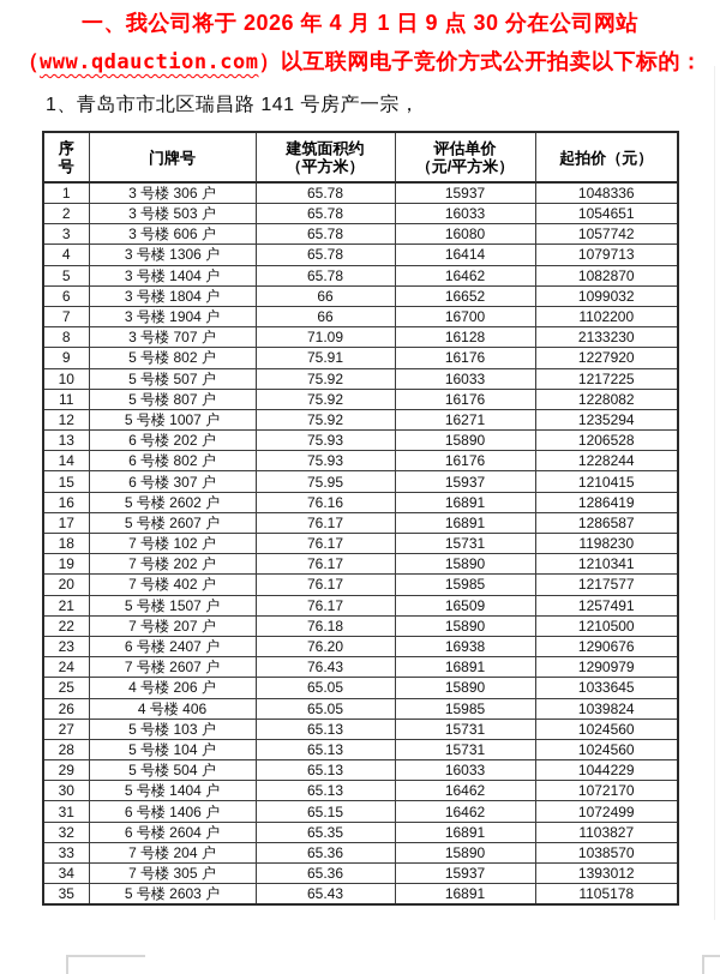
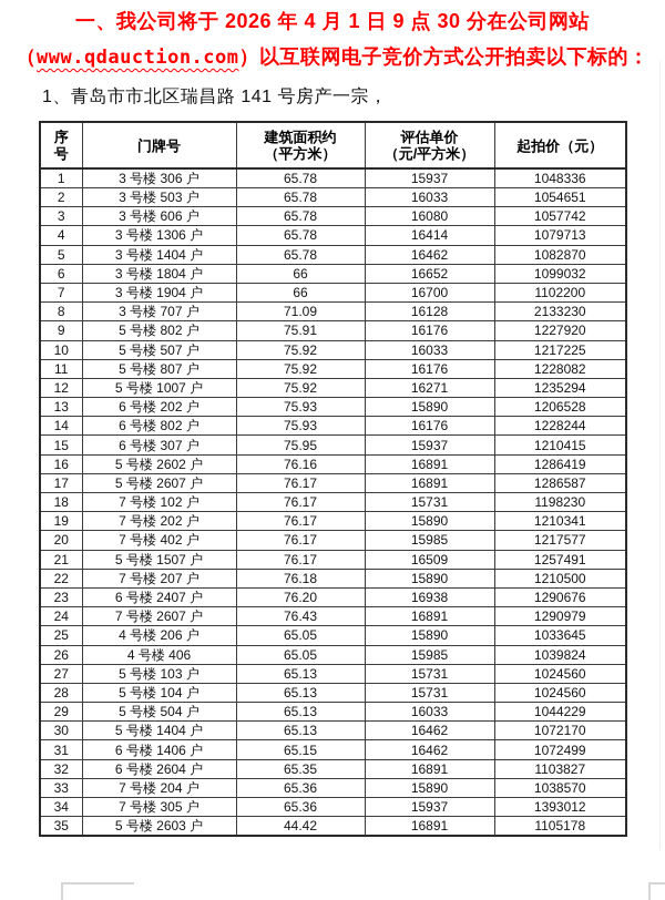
  一、我公司将于 2026 年 4 月 1 日 9 点 30 分在公司网站
  （www.qdauction.com）以互联网电子竞价方式公开拍卖以下标的：
  1、青岛市市北区瑞昌路 141 号房产一宗，
  序号	门牌号	建筑面积约（平方米）	评估单价（元/平方米）	起拍价（元）
  1	3 号楼 306 户	65.78	15937	1048336
  2	3 号楼 503 户	65.78	16033	1054651
  3	3 号楼 606 户	65.78	16080	1057742
  4	3 号楼 1306 户	65.78	16414	1079713
  5	3 号楼 1404 户	65.78	16462	1082870
  6	3 号楼 1804 户	66	16652	1099032
  7	3 号楼 1904 户	66	16700	1102200
  8	3 号楼 707 户	71.09	16128	2133230
  9	5 号楼 802 户	75.91	16176	1227920
  10	5 号楼 507 户	75.92	16033	1217225
  11	5 号楼 807 户	75.92	16176	1228082
  12	5 号楼 1007 户	75.92	16271	1235294
  13	6 号楼 202 户	75.93	15890	1206528
  14	6 号楼 802 户	75.93	16176	1228244
  15	6 号楼 307 户	75.95	15937	1210415
  16	5 号楼 2602 户	76.16	16891	1286419
  17	5 号楼 2607 户	76.17	16891	1286587
  18	7 号楼 102 户	76.17	15731	1198230
  19	7 号楼 202 户	76.17	15890	1210341
  20	7 号楼 402 户	76.17	15985	1217577
  21	5 号楼 1507 户	76.17	16509	1257491
  22	7 号楼 207 户	76.18	15890	1210500
  23	6 号楼 2407 户	76.20	16938	1290676
  24	7 号楼 2607 户	76.43	16891	1290979
  25	4 号楼 206 户	65.05	15890	1033645
  26	4 号楼 406	65.05	15985	1039824
  27	5 号楼 103 户	65.13	15731	1024560
  28	5 号楼 104 户	65.13	15731	1024560
  29	5 号楼 504 户	65.13	16033	1044229
  30	5 号楼 1404 户	65.13	16462	1072170
  31	6 号楼 1406 户	65.15	16462	1072499
  32	6 号楼 2604 户	65.35	16891	1103827
  33	7 号楼 204 户	65.36	15890	1038570
  34	7 号楼 305 户	65.36	15937	1393012
- 35	5 号楼 2603 户	65.43	16891	1105178
+ 35	5 号楼 2603 户	44.42	16891	1105178
